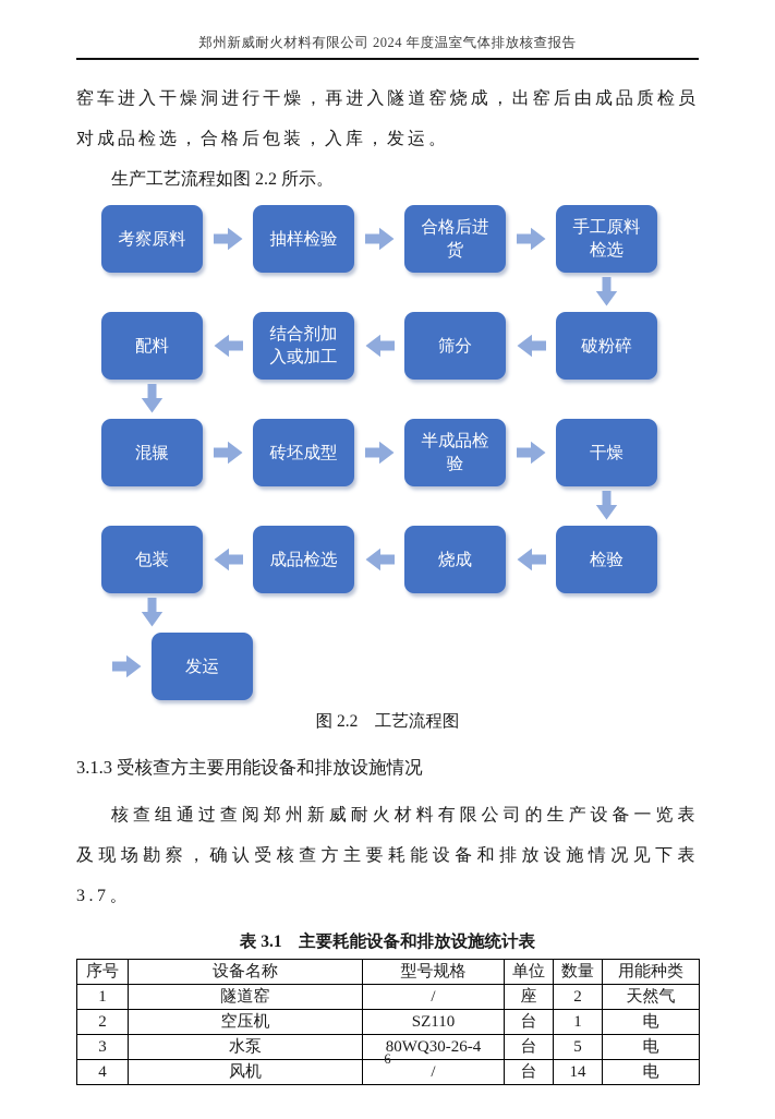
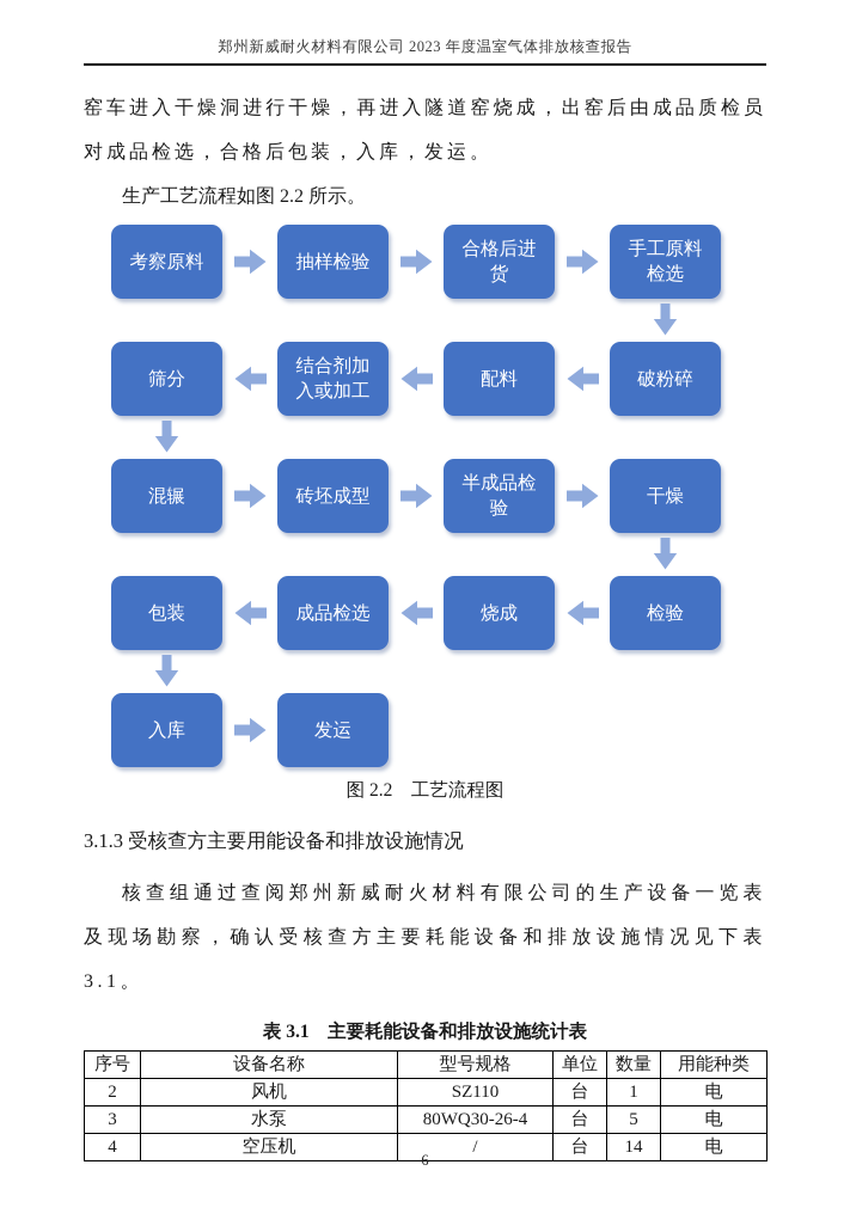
- 郑州新威耐火材料有限公司 2024 年度温室气体排放核查报告
+ 郑州新威耐火材料有限公司 2023 年度温室气体排放核查报告
  窑车进入干燥洞进行干燥，再进入隧道窑烧成，出窑后由成品质检员对成品检选，合格后包装，入库，发运。
  生产工艺流程如图 2.2 所示。
  考察原料
  抽样检验
  合格后进
  货
  手工原料
  检选
- 配料
+ 筛分
  结合剂加
  入或加工
- 筛分
+ 配料
  破粉碎
  混辗
  砖坯成型
  半成品检
  验
  干燥
  包装
  成品检选
  烧成
  检验
+ 入库
  发运
  图 2.2 工艺流程图
  3.1.3 受核查方主要用能设备和排放设施情况
- 核查组通过查阅郑州新威耐火材料有限公司的生产设备一览表及现场勘察，确认受核查方主要耗能设备和排放设施情况见下表 3.7。
+ 核查组通过查阅郑州新威耐火材料有限公司的生产设备一览表及现场勘察，确认受核查方主要耗能设备和排放设施情况见下表 3.1。
  表 3.1 主要耗能设备和排放设施统计表
  序号	设备名称	型号规格	单位	数量	用能种类
- 1	隧道窑	/	座	2	天然气
- 2	空压机	SZ110	台	1	电
+ 2	风机	SZ110	台	1	电
  3	水泵	80WQ30-26-4	台	5	电
- 4	风机	/	台	14	电
+ 4	空压机	/	台	14	电
  6
